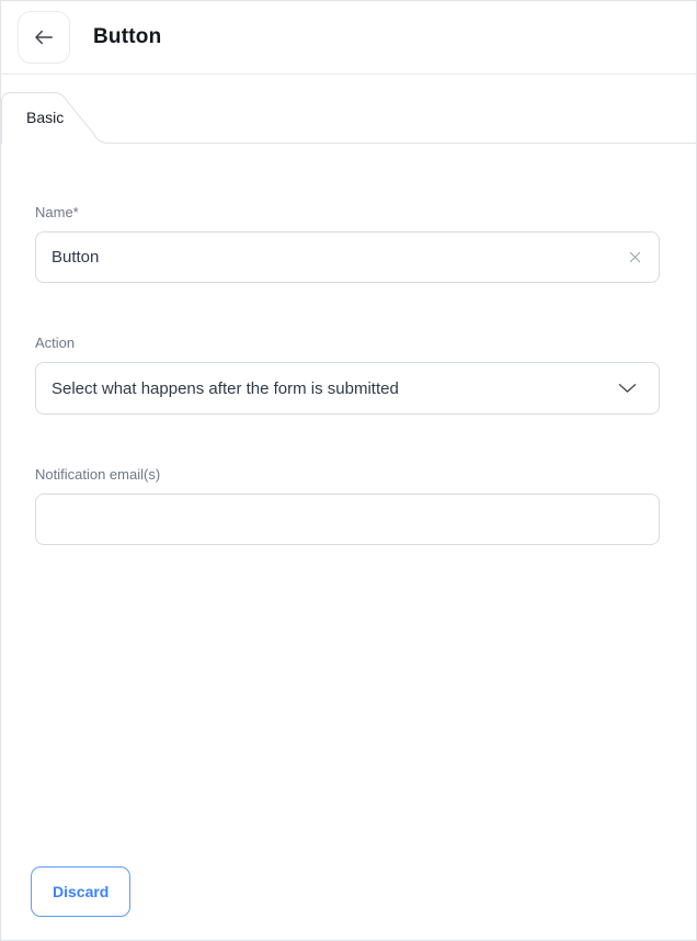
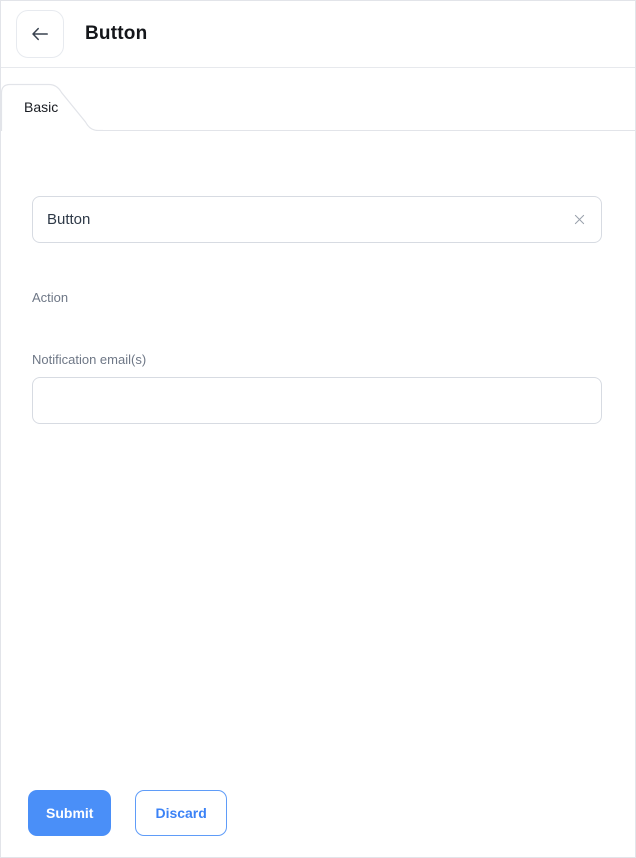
  Button
  Basic
- Name*
  Button
  Action
- Select what happens after the form is submitted
  Notification email(s)
+ Submit
  Discard
